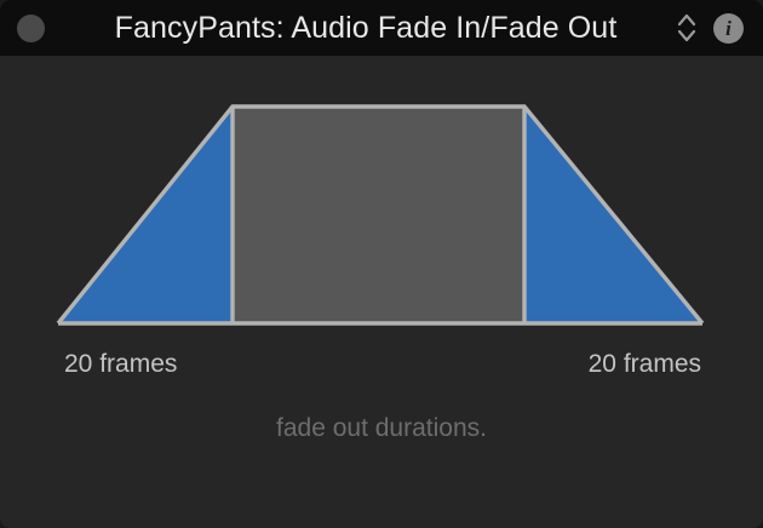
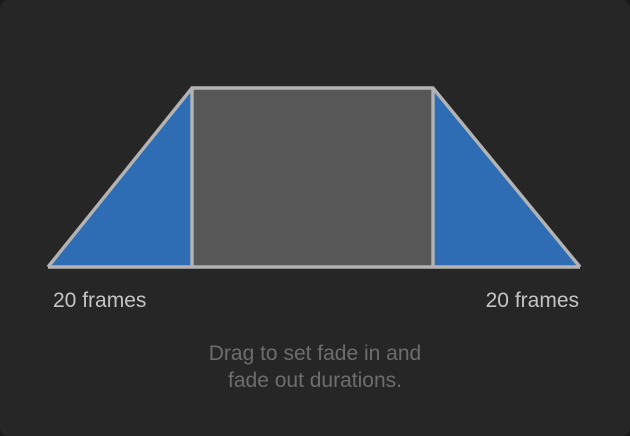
- FancyPants: Audio Fade In/Fade Out
- i
  20 frames
  20 frames
+ Drag to set fade in and
  fade out durations.
